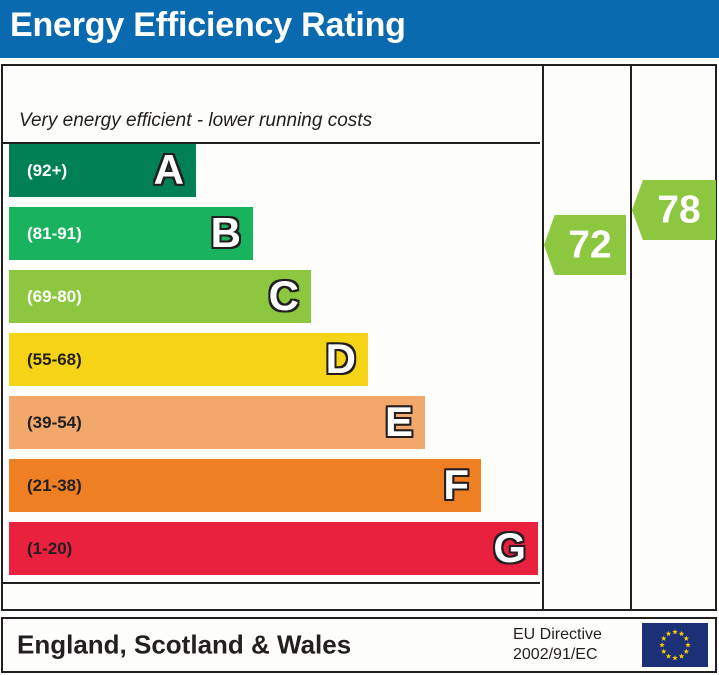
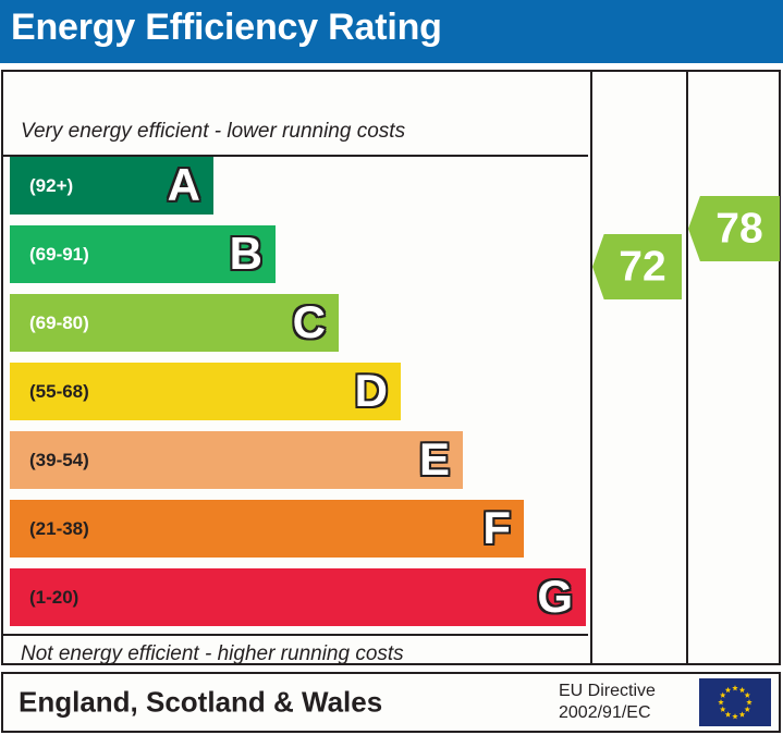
  Energy Efficiency Rating
  Very energy efficient - lower running costs
  (92+)
  A
- (81-91)
+ (69-91)
  B
  (69-80)
  C
  (55-68)
  D
  (39-54)
  E
  (21-38)
  F
  (1-20)
  G
+ Not energy efficient - higher running costs
  72
  78
  England, Scotland & Wales
  EU Directive
  2002/91/EC
